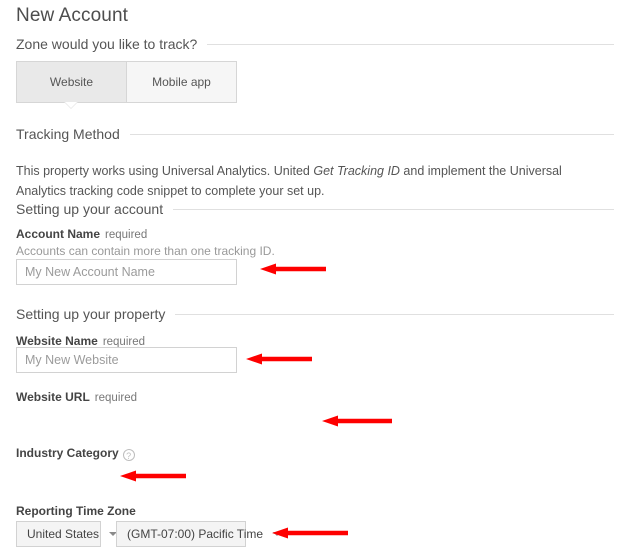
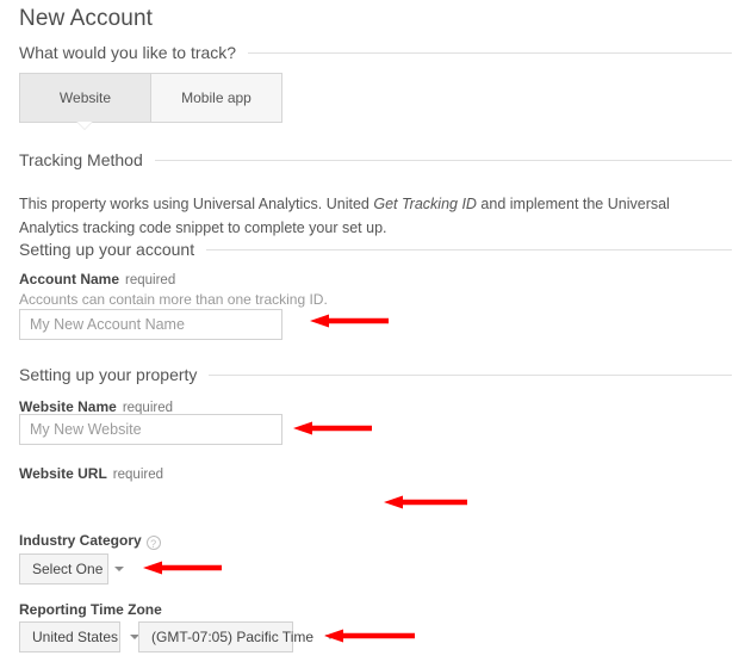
  New Account
- Zone would you like to track?
+ What would you like to track?
  Website
  Mobile app
  Tracking Method
  This property works using Universal Analytics. United Get Tracking ID and implement the Universal Analytics tracking code snippet to complete your set up.
  Setting up your account
  Account Name required
  Accounts can contain more than one tracking ID.
  My New Account Name
  Setting up your property
  Website Name required
  My New Website
  Website URL required
  Industry Category ?
+ Select One
  Reporting Time Zone
  United States
- (GMT-07:00) Pacific Time
+ (GMT-07:05) Pacific Time
